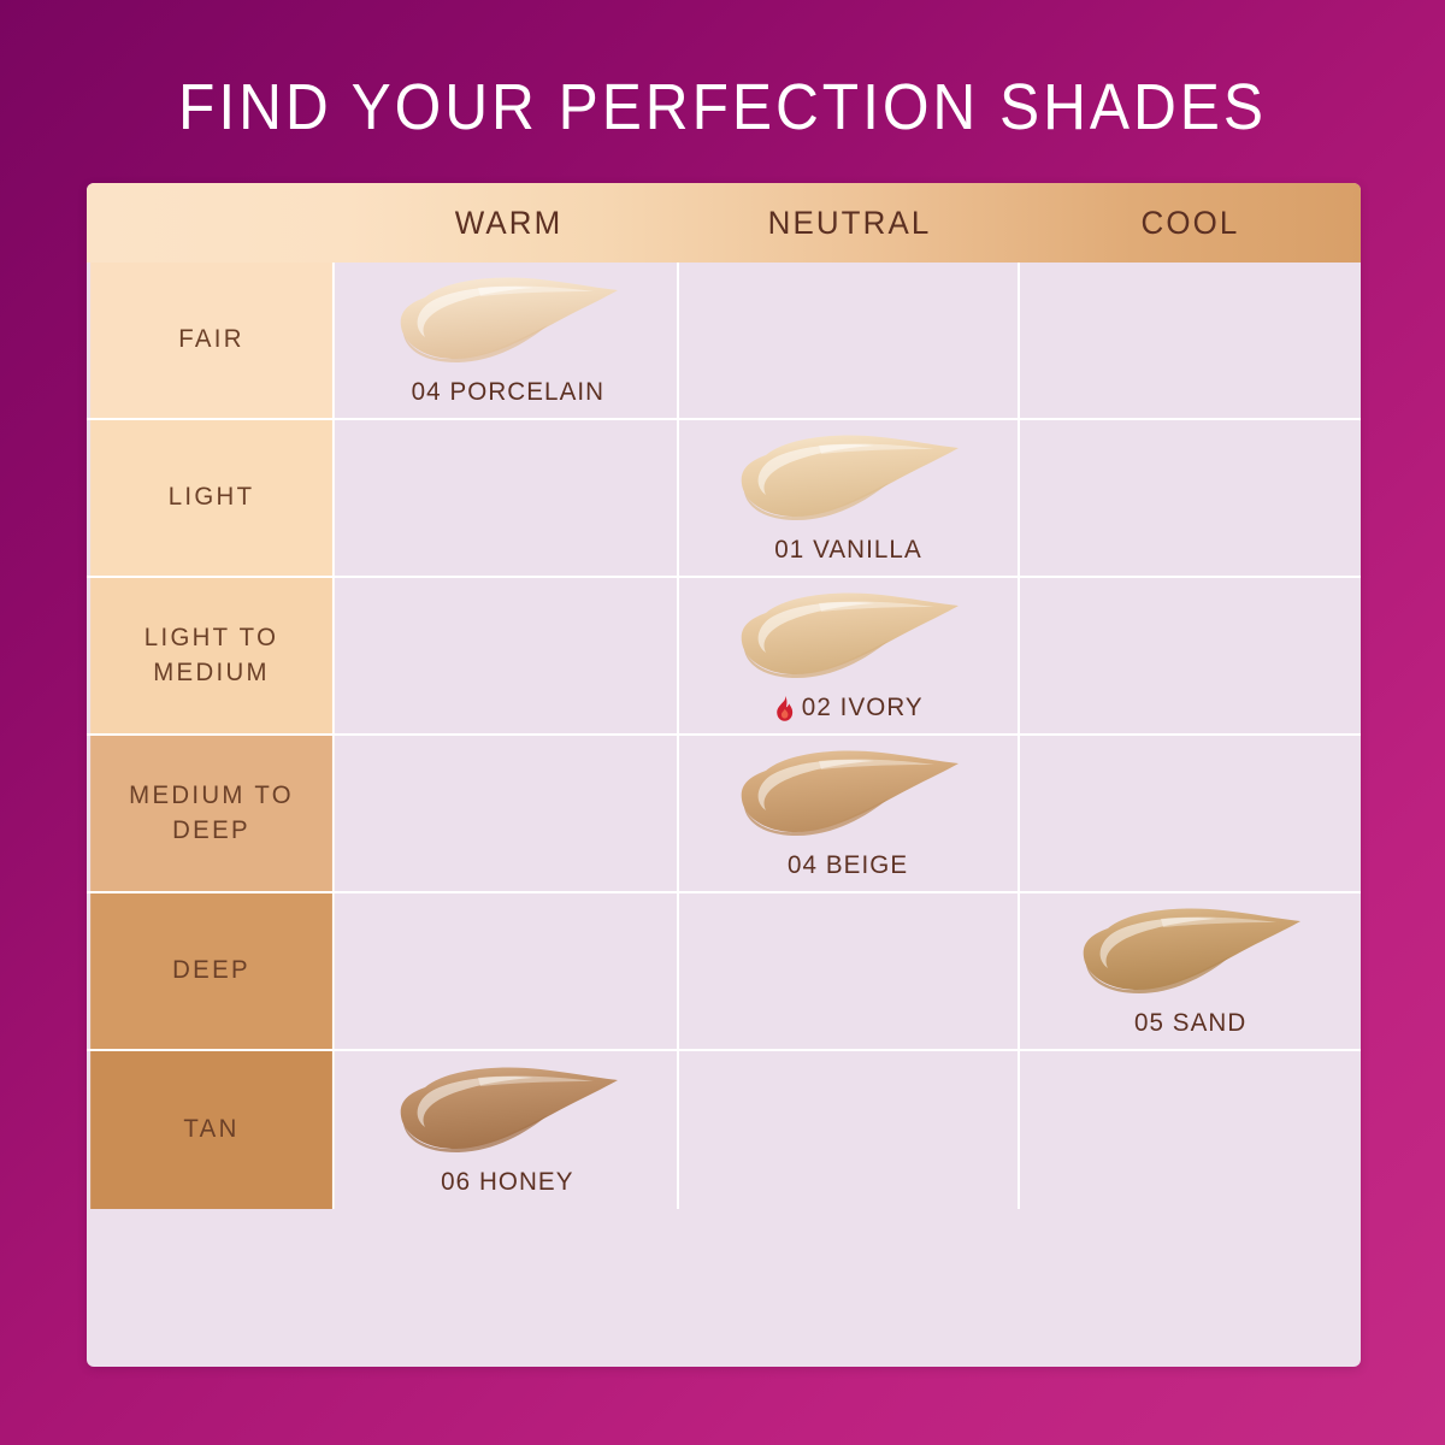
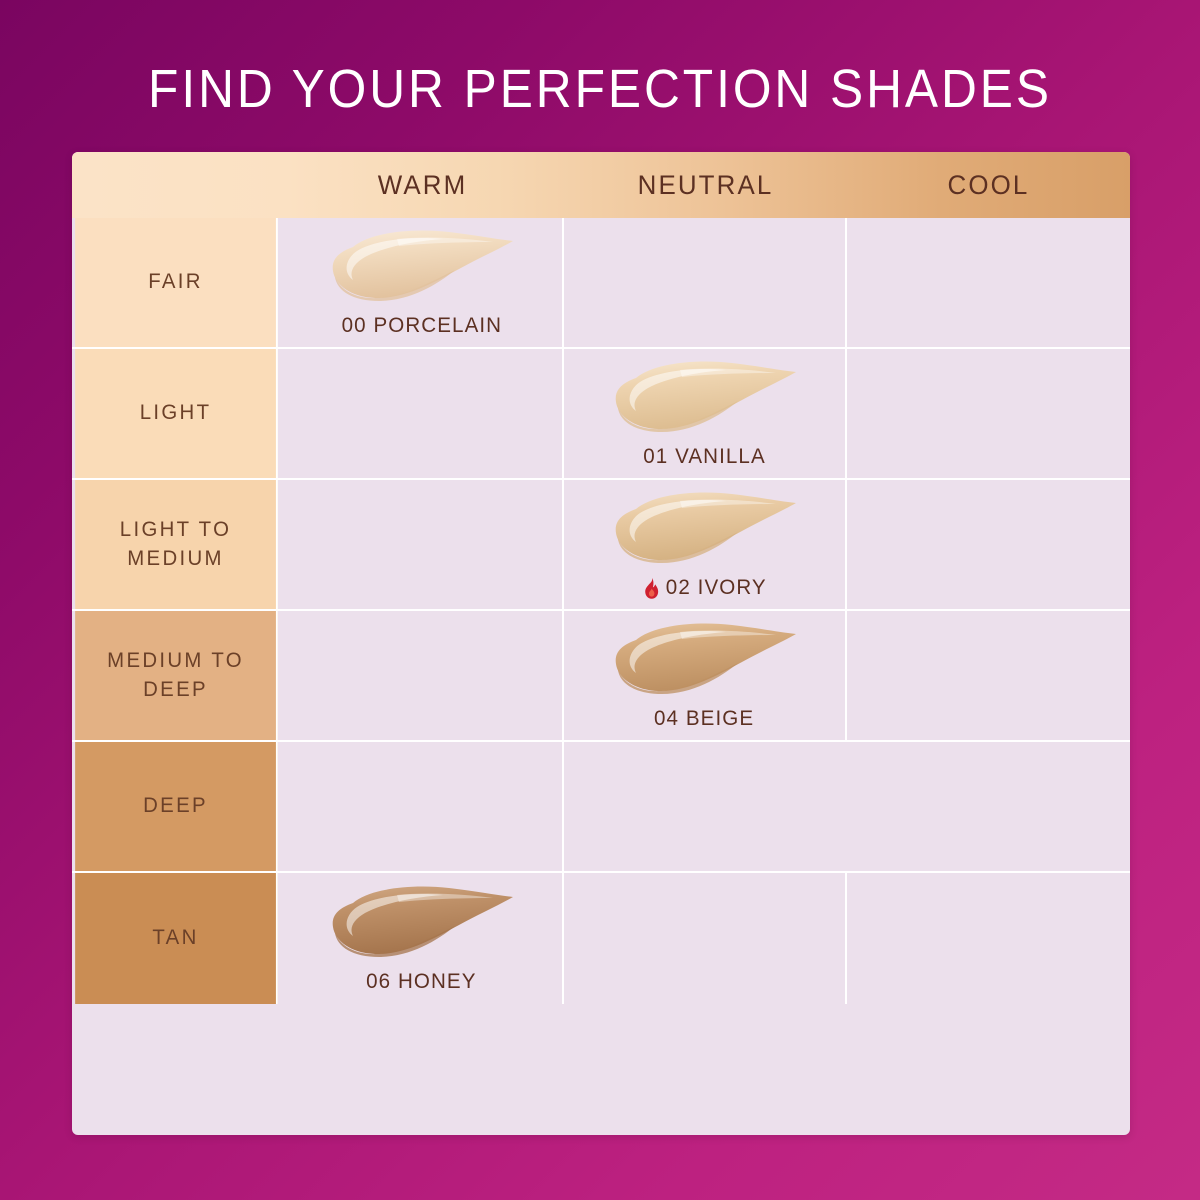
  FIND YOUR PERFECTION SHADES
  WARM
  NEUTRAL
  COOL
  FAIR
- 04 PORCELAIN
+ 00 PORCELAIN
  LIGHT
  01 VANILLA
  LIGHT TO MEDIUM
  02 IVORY
  MEDIUM TO DEEP
  04 BEIGE
  DEEP
- 05 SAND
  TAN
  06 HONEY
